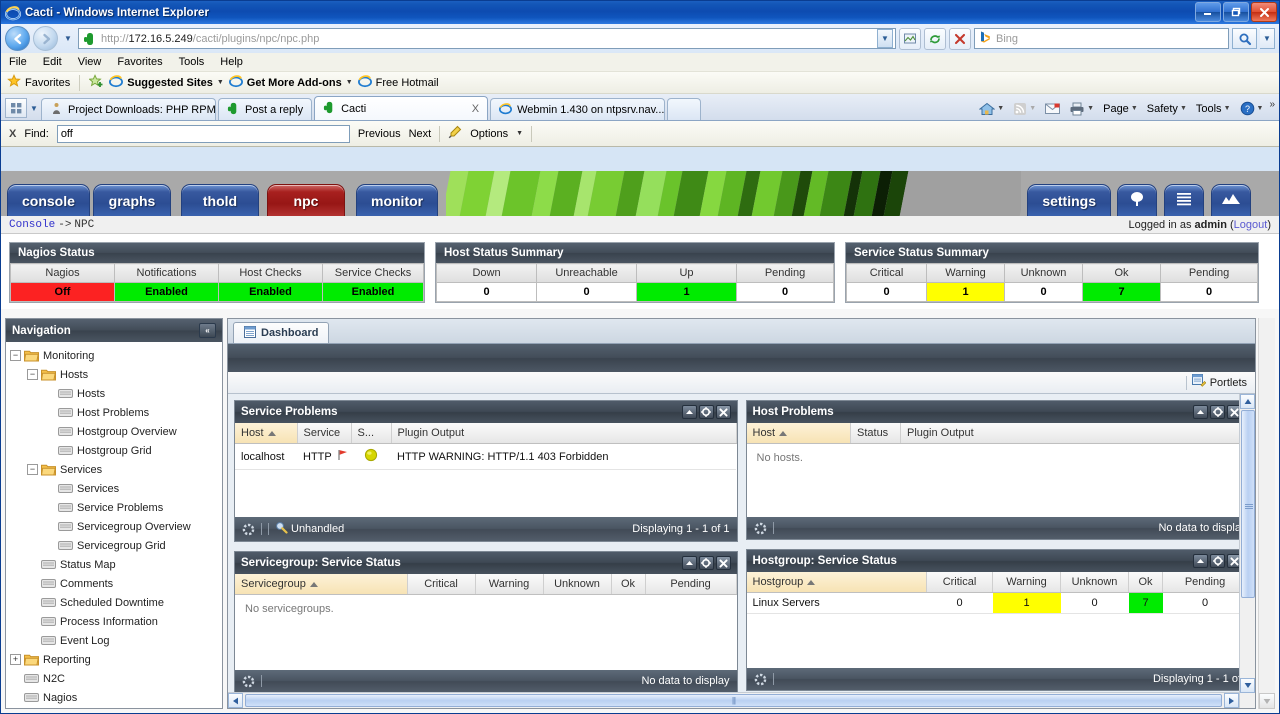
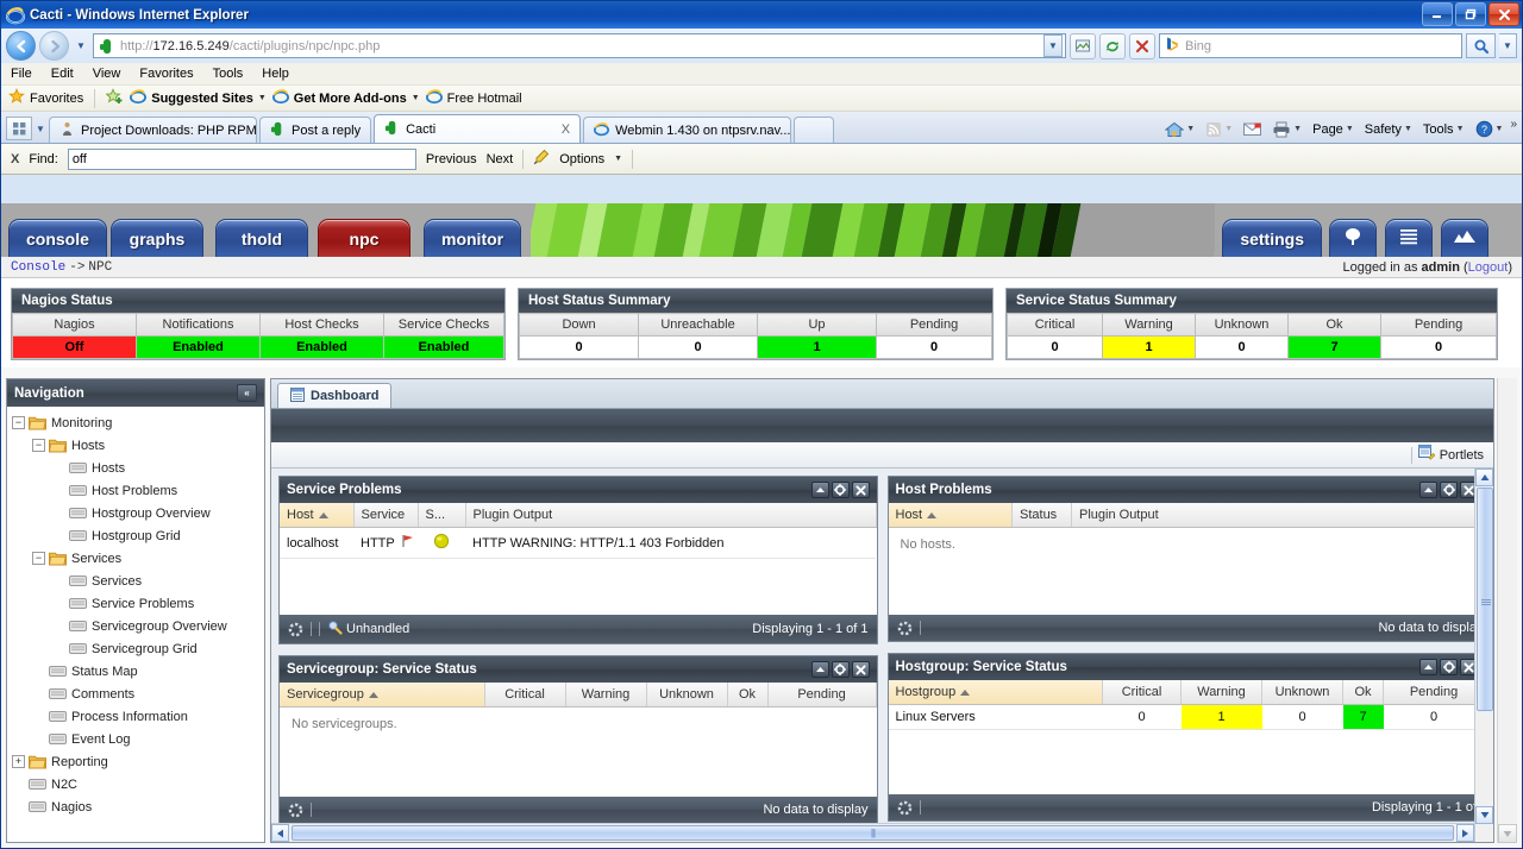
  Cacti - Windows Internet Explorer
  ▼
  http://172.16.5.249/cacti/plugins/npc/npc.php
  ▼
  Bing
  ▼
  File
  Edit
  View
  Favorites
  Tools
  Help
  Favorites
  Suggested Sites
  Get More Add-ons
  Free Hotmail
  ▼
  Project Downloads: PHP RPM
  Post a reply
  Cacti
  X
  Webmin 1.430 on ntpsrv.nav...
  Page
  Safety
  Tools
  ?
  »
  X
  Find:
  off
  Previous
  Next
  Options
  console
  graphs
  thold
  npc
  monitor
  settings
  Console
  ->
  NPC
  Logged in as admin (Logout)
  Nagios Status
  Nagios	Notifications	Host Checks	Service Checks
  Off	Enabled	Enabled	Enabled
  Host Status Summary
  Down	Unreachable	Up	Pending
  0	0	1	0
  Service Status Summary
  Critical	Warning	Unknown	Ok	Pending
  0	1	0	7	0
  Navigation
  «
  −
  Monitoring
  −
  Hosts
  Hosts
  Host Problems
  Hostgroup Overview
  Hostgroup Grid
  −
  Services
  Services
  Service Problems
  Servicegroup Overview
  Servicegroup Grid
  Status Map
  Comments
- Scheduled Downtime
  Process Information
  Event Log
  +
  Reporting
  N2C
  Nagios
  Dashboard
  Portlets
  Service Problems
  Host	Service	S...	Plugin Output
  localhost	HTTP		HTTP WARNING: HTTP/1.1 403 Forbidden
  Unhandled
  Displaying 1 - 1 of 1
  Servicegroup: Service Status
  Servicegroup	Critical	Warning	Unknown	Ok	Pending
  No servicegroups.
  No data to display
  Host Problems
  Host	Status	Plugin Output
  No hosts.
  No data to displa
  Hostgroup: Service Status
  Hostgroup	Critical	Warning	Unknown	Ok	Pending
  Linux Servers	0	1	0	7	0
  Displaying 1 - 1 o
  |||
